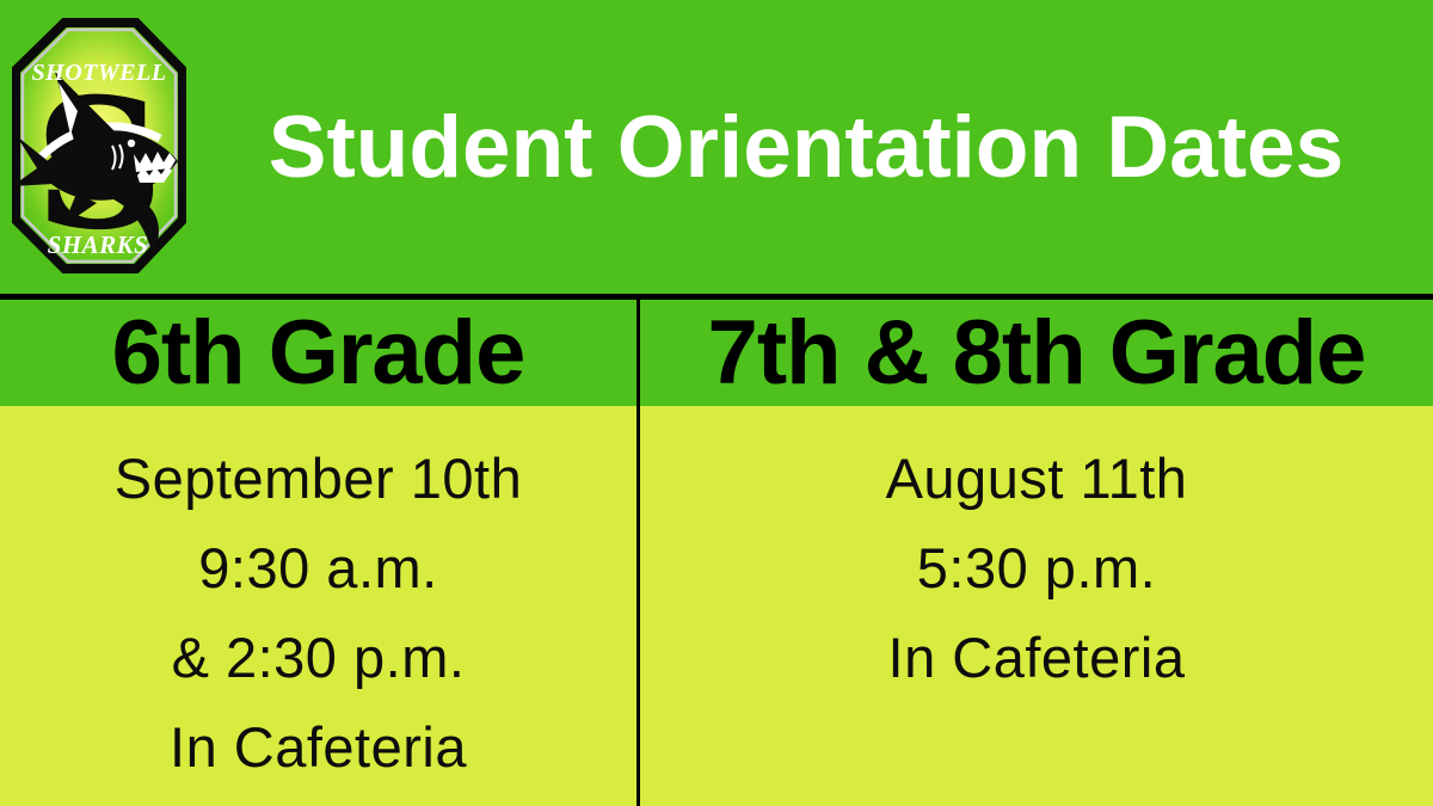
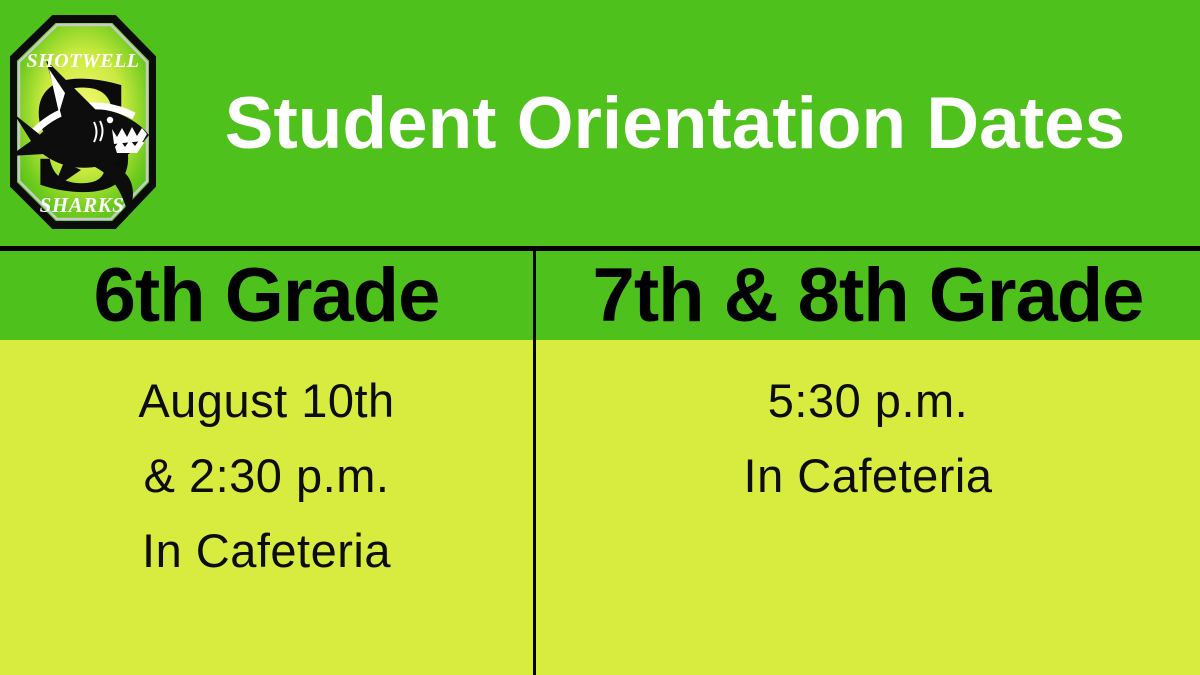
  SHOTWELL
  SHARKS
  Student Orientation Dates
  6th Grade
- September 10th
+ August 10th
- 9:30 a.m.
  & 2:30 p.m.
  In Cafeteria
  7th & 8th Grade
- August 11th
  5:30 p.m.
  In Cafeteria
